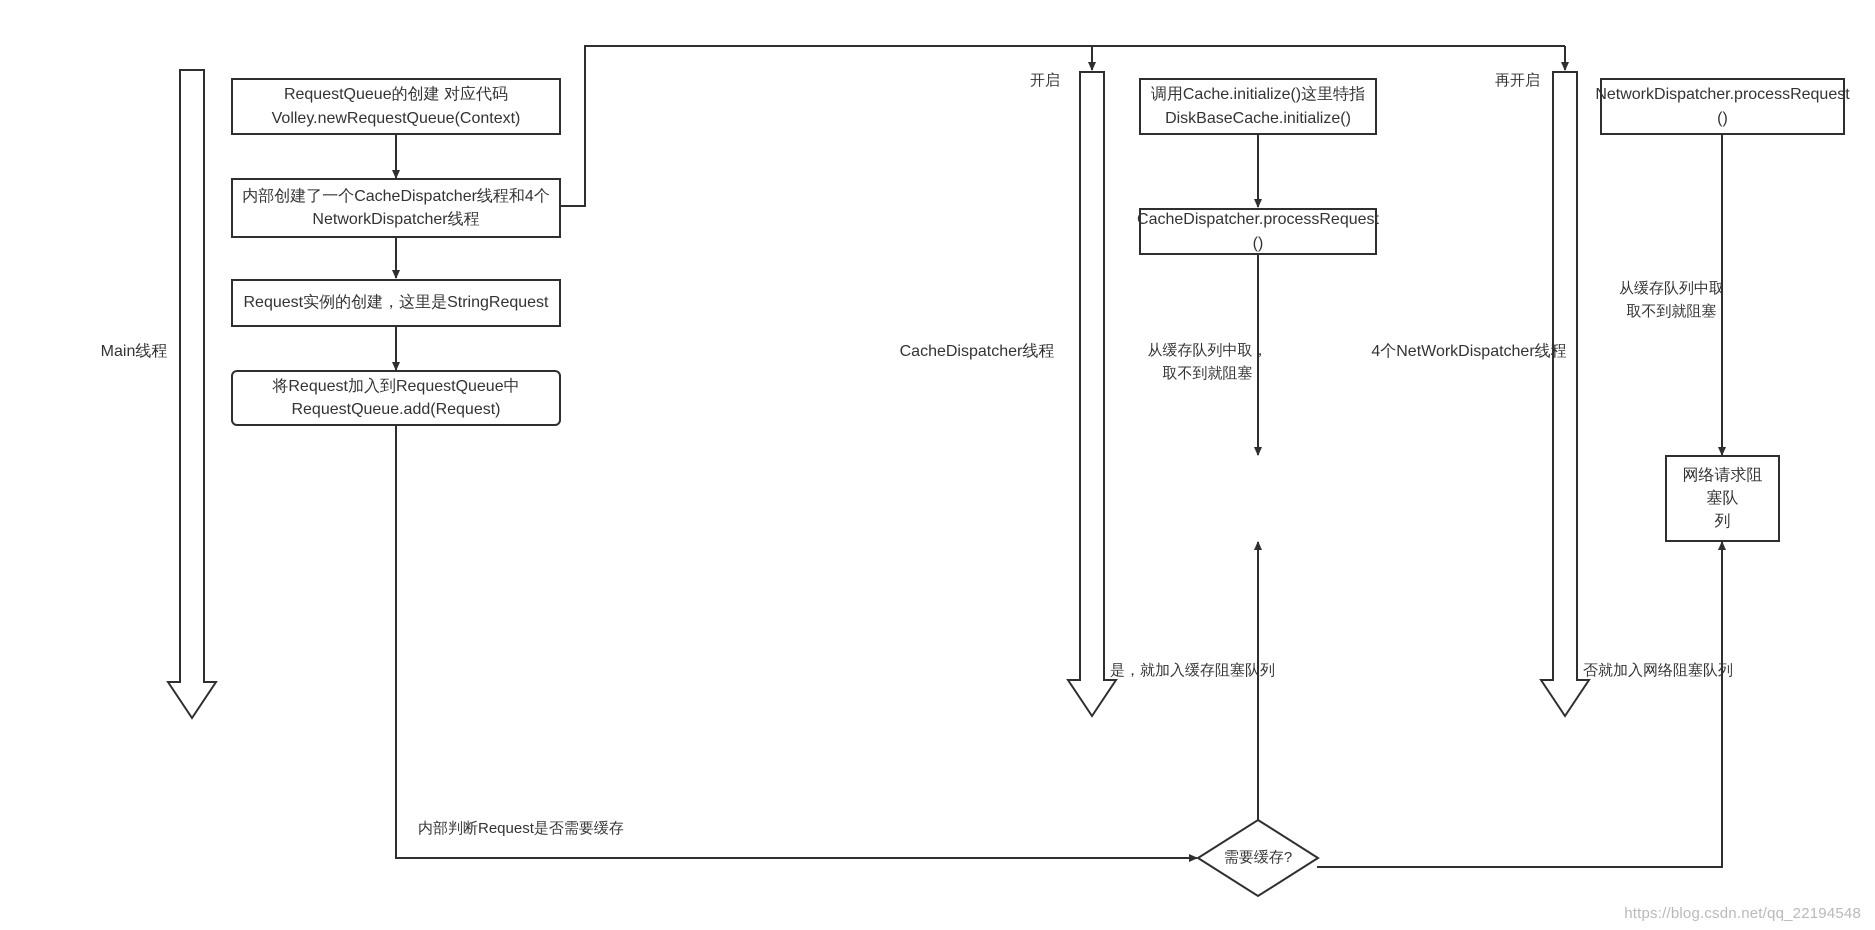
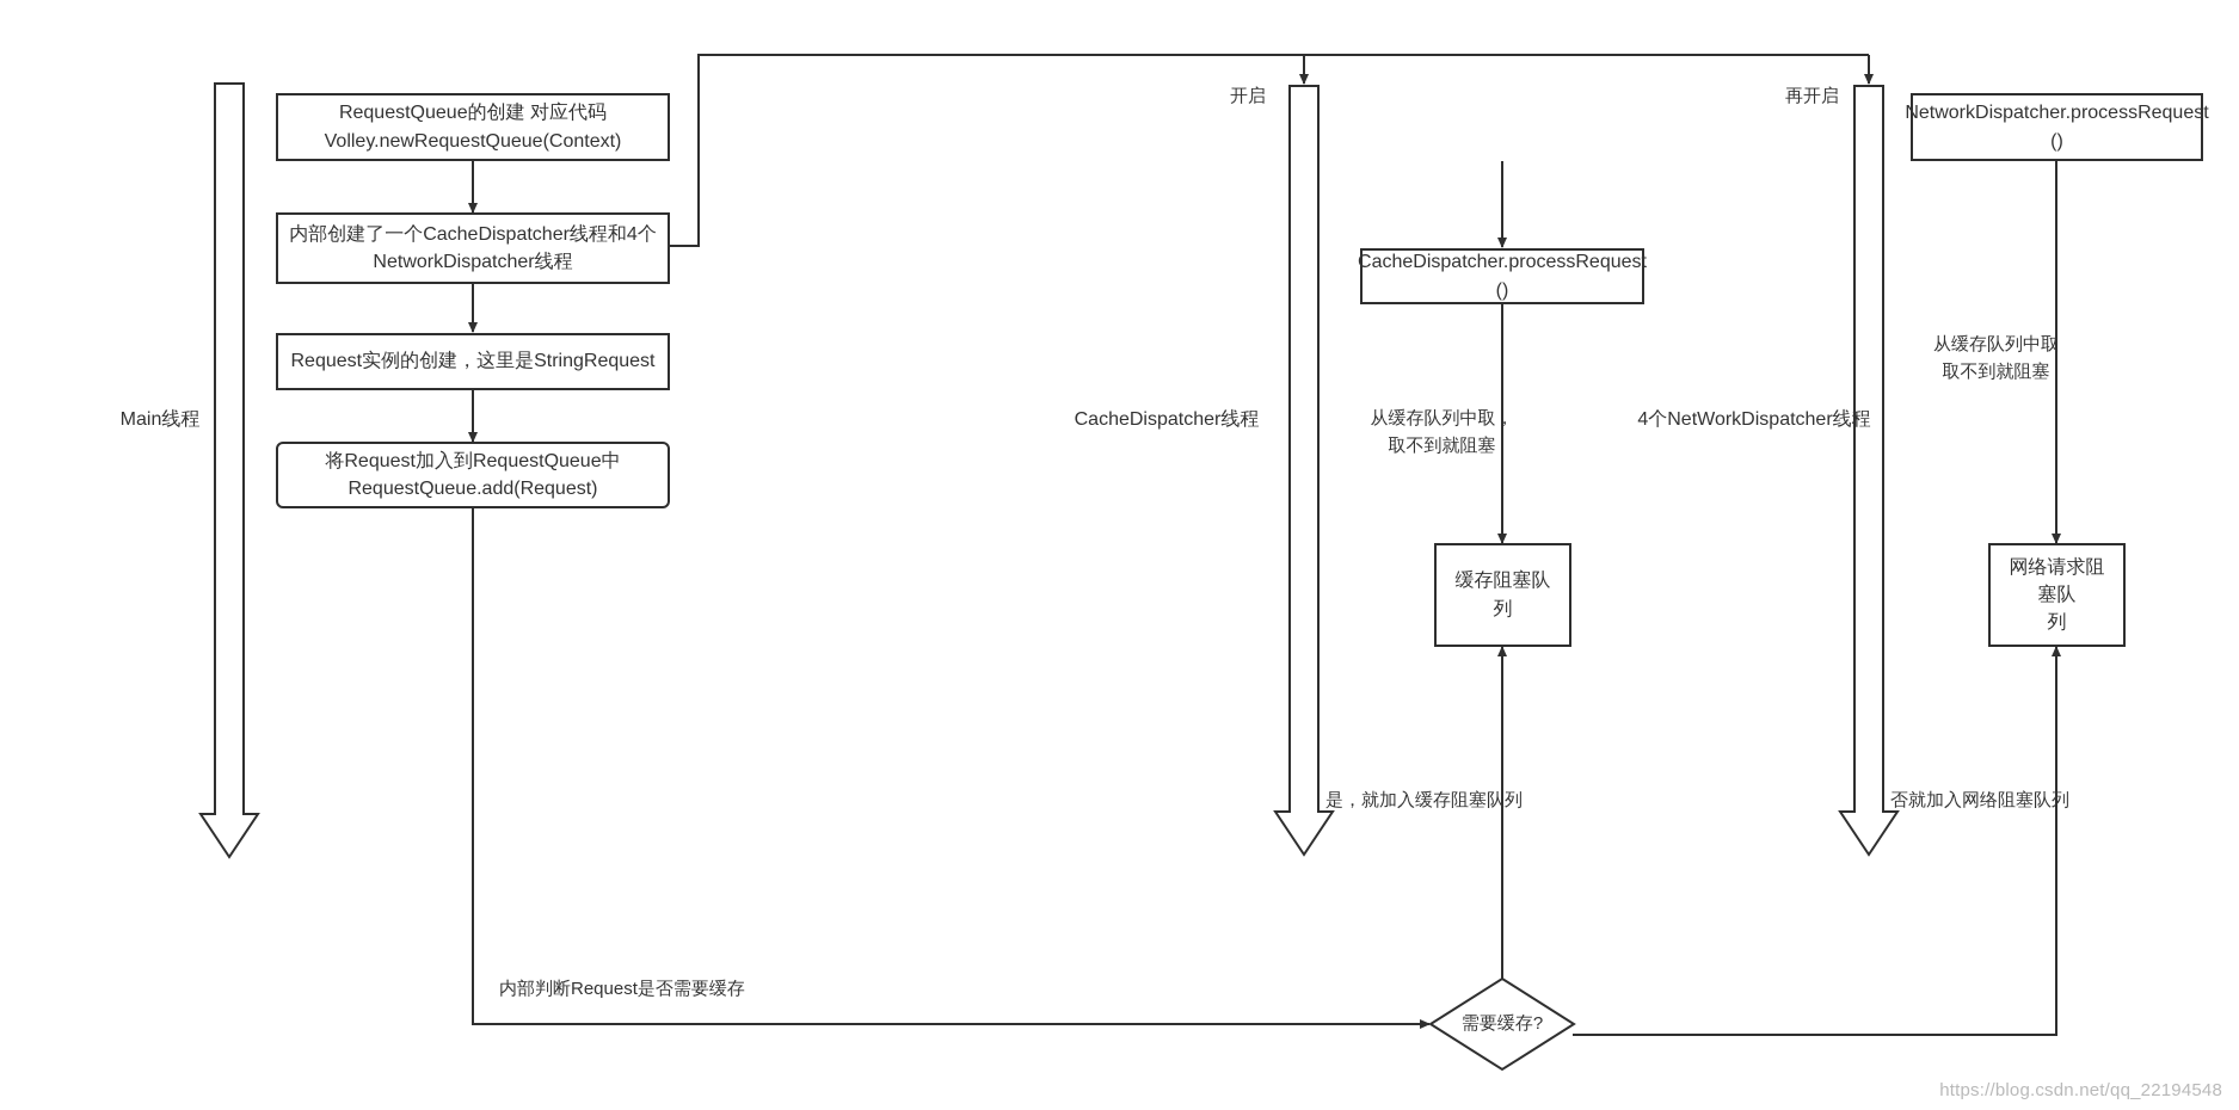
  Main线程
  CacheDispatcher线程
  4个NetWorkDispatcher线程
  RequestQueue的创建 对应代码
  Volley.newRequestQueue(Context)
  内部创建了一个CacheDispatcher线程和4个
  NetworkDispatcher线程
  Request实例的创建，这里是StringRequest
  将Request加入到RequestQueue中
  RequestQueue.add(Request)
- 调用Cache.initialize()这里特指
- DiskBaseCache.initialize()
  CacheDispatcher.processRequest
  ()
+ 缓存阻塞队列
  NetworkDispatcher.processRequest
  ()
  网络请求阻塞队
  列
  需要缓存?
  开启
  再开启
  从缓存队列中取，
  取不到就阻塞
  从缓存队列中取
  取不到就阻塞
  是，就加入缓存阻塞队列
  否就加入网络阻塞队列
  内部判断Request是否需要缓存
  https://blog.csdn.net/qq_22194548
